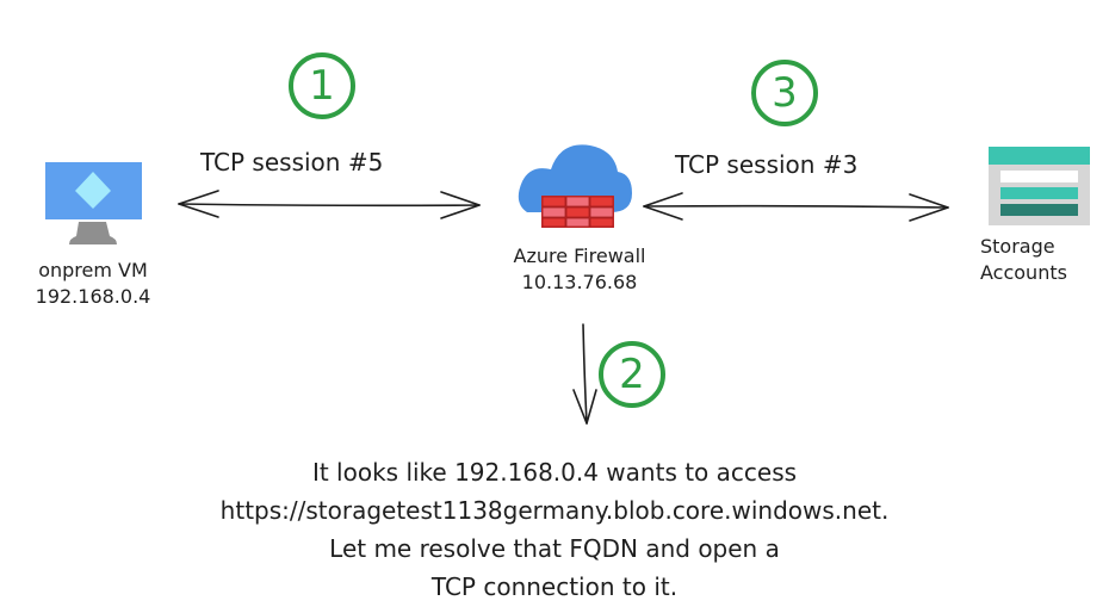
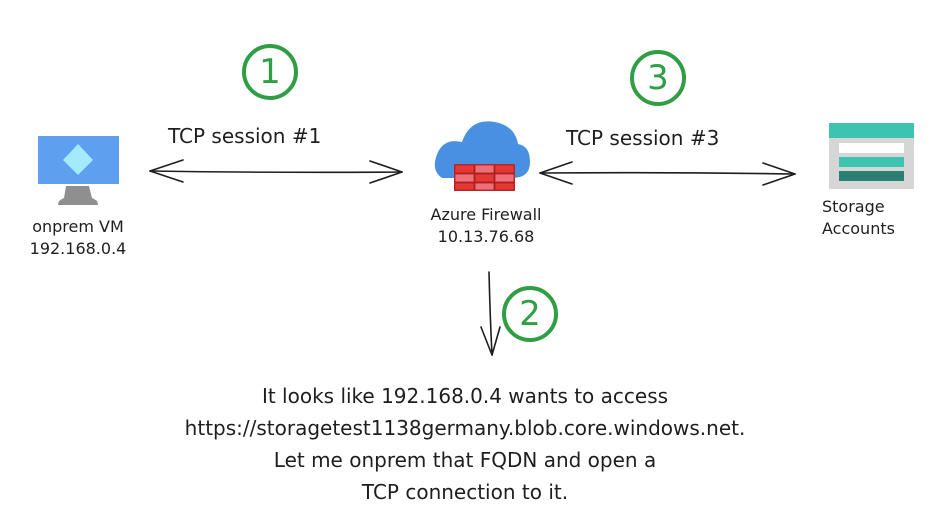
  1
  2
  3
- TCP session #5
+ TCP session #1
  TCP session #3
  onprem VM
  192.168.0.4
  Azure Firewall
  10.13.76.68
  Storage
  Accounts
  It looks like 192.168.0.4 wants to access
  https://storagetest1138germany.blob.core.windows.net.
- Let me resolve that FQDN and open a
+ Let me onprem that FQDN and open a
  TCP connection to it.
